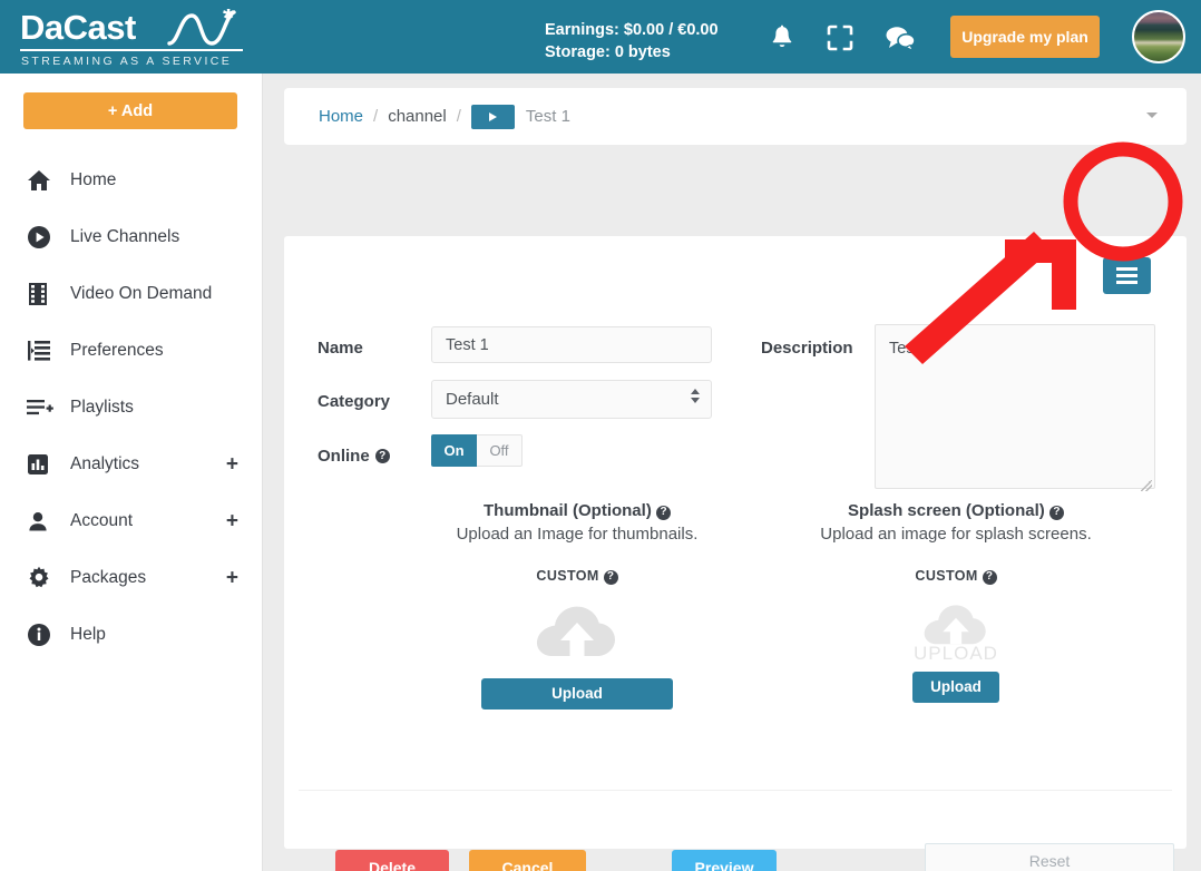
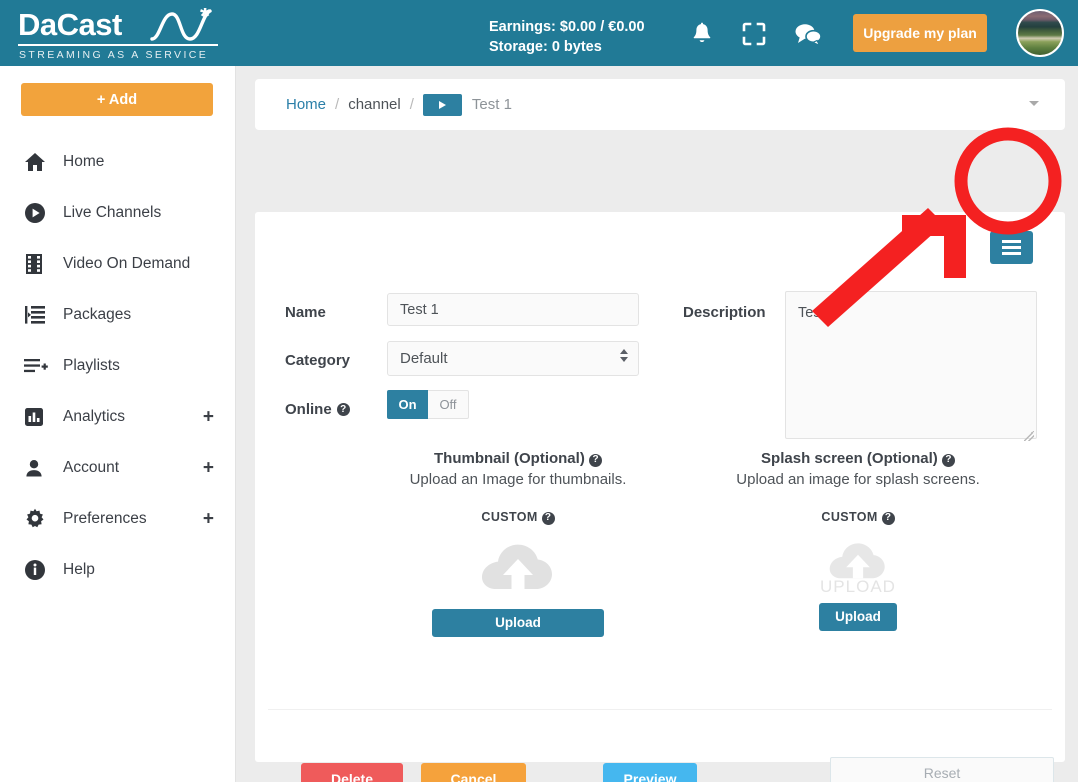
  DaCast
  *
  STREAMING AS A SERVICE
  Earnings: $0.00 / €0.00
  Storage: 0 bytes
  Upgrade my plan
  + Add
  Home
  Live Channels
  Video On Demand
- Preferences
+ Packages
  Playlists
  Analytics
  +
  Account
  +
- Packages
+ Preferences
  +
  Help
  Home
  /
  channel
  /
  Test 1
  Name
  Test 1
  Category
  Default
  Online
  ?
  On
  Off
  Description
  Thumbnail (Optional) ?
  Upload an Image for thumbnails.
  CUSTOM ?
  Upload
  Splash screen (Optional) ?
  Upload an image for splash screens.
  CUSTOM ?
  UPLOAD
  Upload
  Delete
  Cancel
  Preview
  Reset
